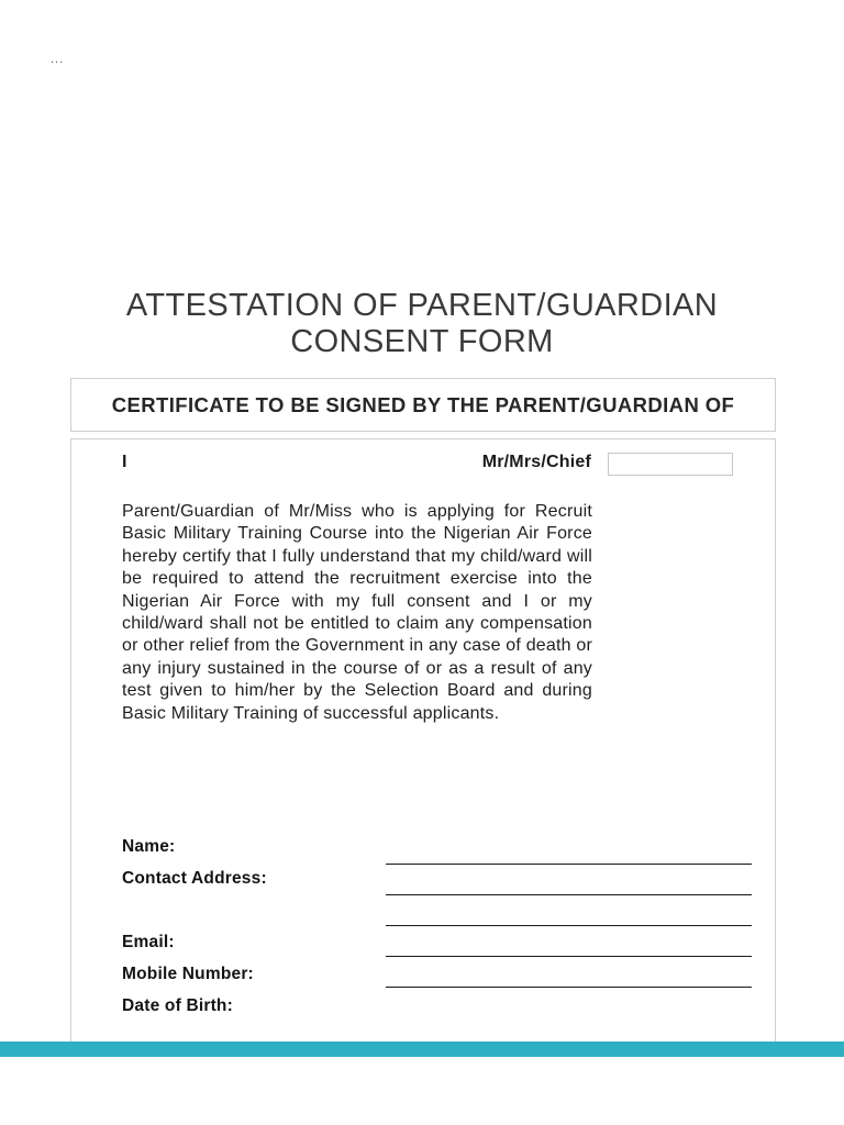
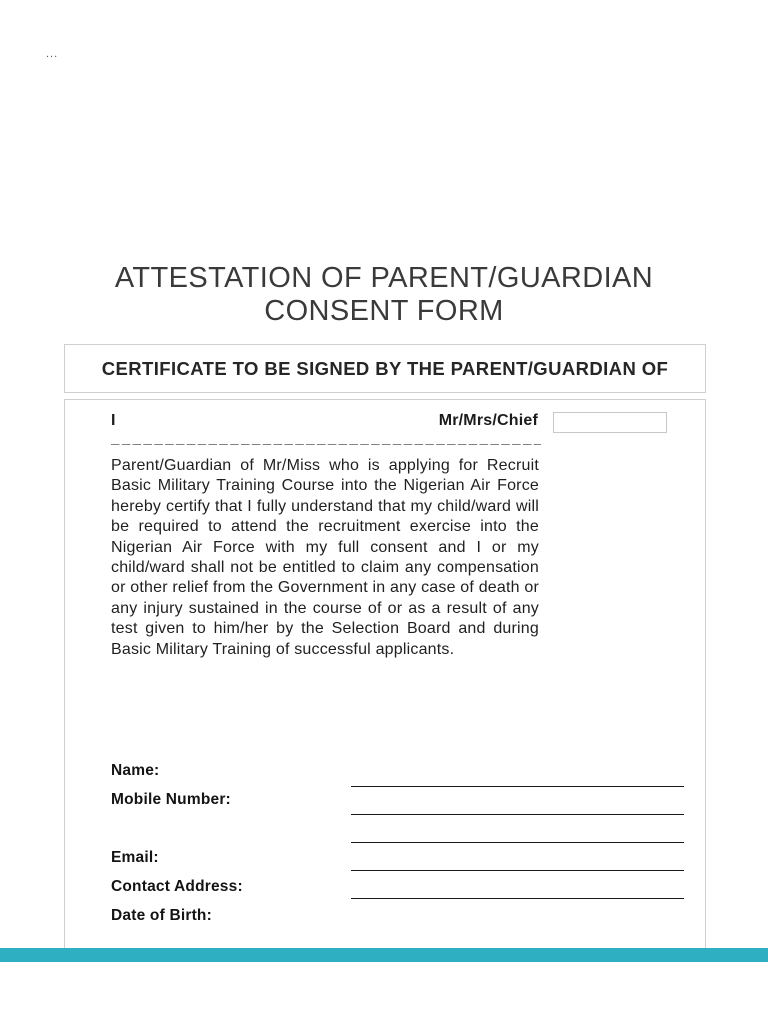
  ...
  ATTESTATION OF PARENT/GUARDIAN CONSENT FORM
  CERTIFICATE TO BE SIGNED BY THE PARENT/GUARDIAN OF
  I
  Mr/Mrs/Chief
+ ________________________________________
  Parent/Guardian of Mr/Miss who is applying for Recruit Basic Military Training Course into the Nigerian Air Force hereby certify that I fully understand that my child/ward will be required to attend the recruitment exercise into the Nigerian Air Force with my full consent and I or my child/ward shall not be entitled to claim any compensation or other relief from the Government in any case of death or any injury sustained in the course of or as a result of any test given to him/her by the Selection Board and during Basic Military Training of successful applicants.
  Name:
- Contact Address:
+ Mobile Number:
  Email:
- Mobile Number:
+ Contact Address:
  Date of Birth:
